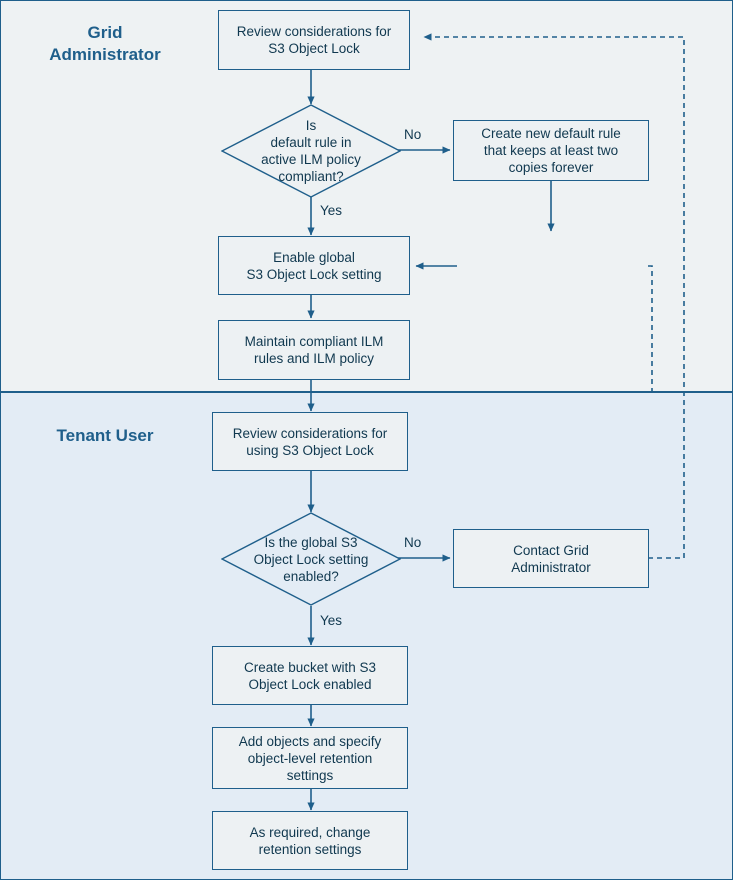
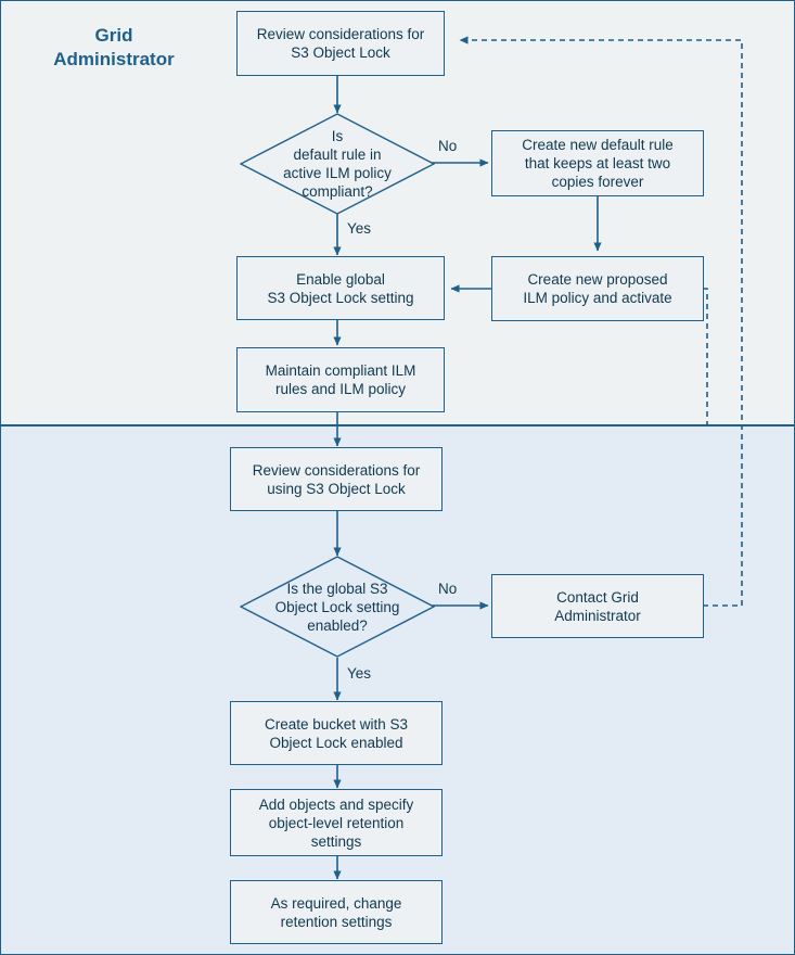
  Grid
  Administrator
- Tenant User
  Review considerations for
  S3 Object Lock
  Is
  default rule in
  active ILM policy
  compliant?
  Create new default rule
  that keeps at least two
  copies forever
+ Create new proposed
+ ILM policy and activate
  Enable global
  S3 Object Lock setting
  Maintain compliant ILM
  rules and ILM policy
  Review considerations for
  using S3 Object Lock
  Is the global S3
  Object Lock setting
  enabled?
  Contact Grid
  Administrator
  Create bucket with S3
  Object Lock enabled
  Add objects and specify
  object-level retention
  settings
  As required, change
  retention settings
  No
  Yes
  No
  Yes
